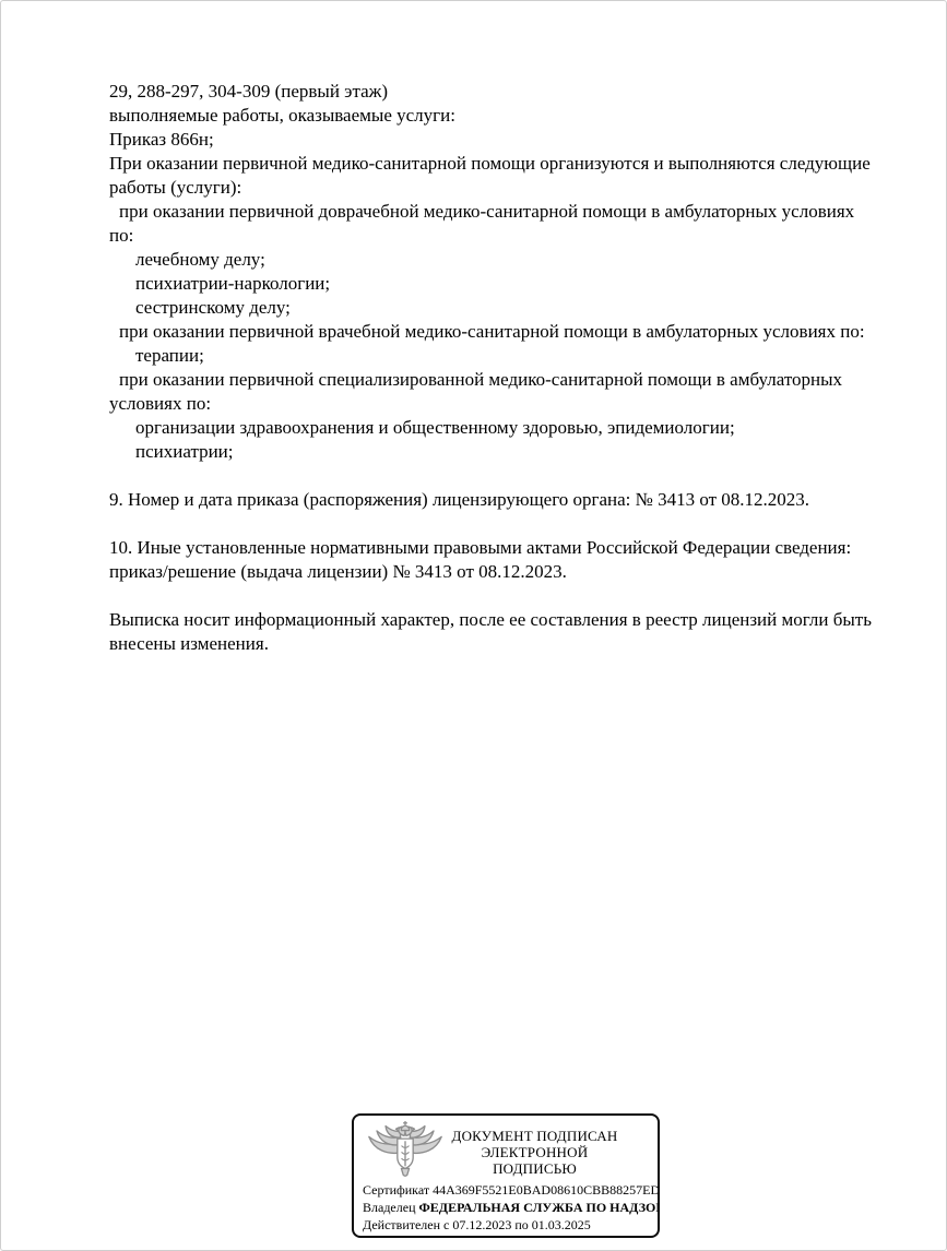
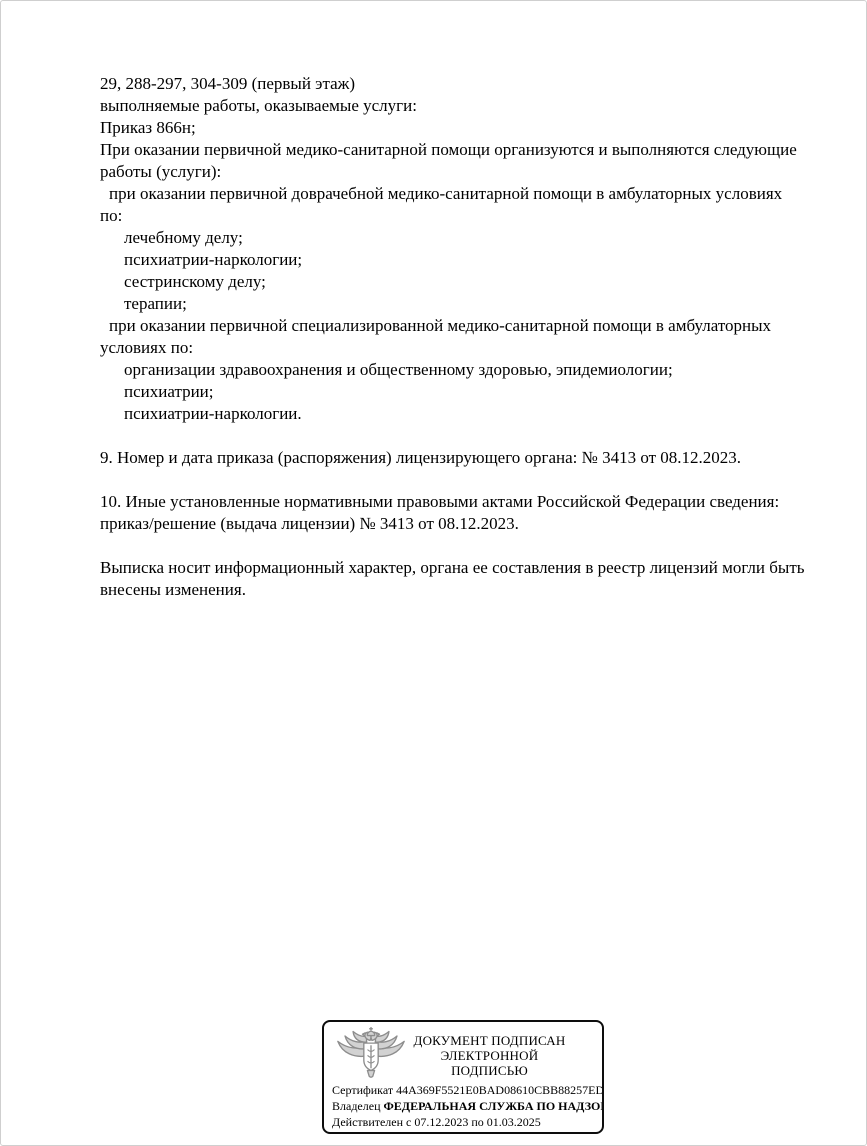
  29, 288-297, 304-309 (первый этаж)
  выполняемые работы, оказываемые услуги:
  Приказ 866н;
  При оказании первичной медико-санитарной помощи организуются и выполняются следующие
  работы (услуги):
  при оказании первичной доврачебной медико-санитарной помощи в амбулаторных условиях
  по:
  лечебному делу;
  психиатрии-наркологии;
  сестринскому делу;
- при оказании первичной врачебной медико-санитарной помощи в амбулаторных условиях по:
  терапии;
  при оказании первичной специализированной медико-санитарной помощи в амбулаторных
  условиях по:
  организации здравоохранения и общественному здоровью, эпидемиологии;
  психиатрии;
+ психиатрии-наркологии.
  9. Номер и дата приказа (распоряжения) лицензирующего органа: № 3413 от 08.12.2023.
  10. Иные установленные нормативными правовыми актами Российской Федерации сведения:
  приказ/решение (выдача лицензии) № 3413 от 08.12.2023.
- Выписка носит информационный характер, после ее составления в реестр лицензий могли быть
+ Выписка носит информационный характер, органа ее составления в реестр лицензий могли быть
  внесены изменения.
  ДОКУМЕНТ ПОДПИСАН
  ЭЛЕКТРОННОЙ ПОДПИСЬЮ
  Сертификат 44A369F5521E0BAD08610CBB88257ED
  Владелец ФЕДЕРАЛЬНАЯ СЛУЖБА ПО НАДЗО
  Действителен с 07.12.2023 по 01.03.2025
